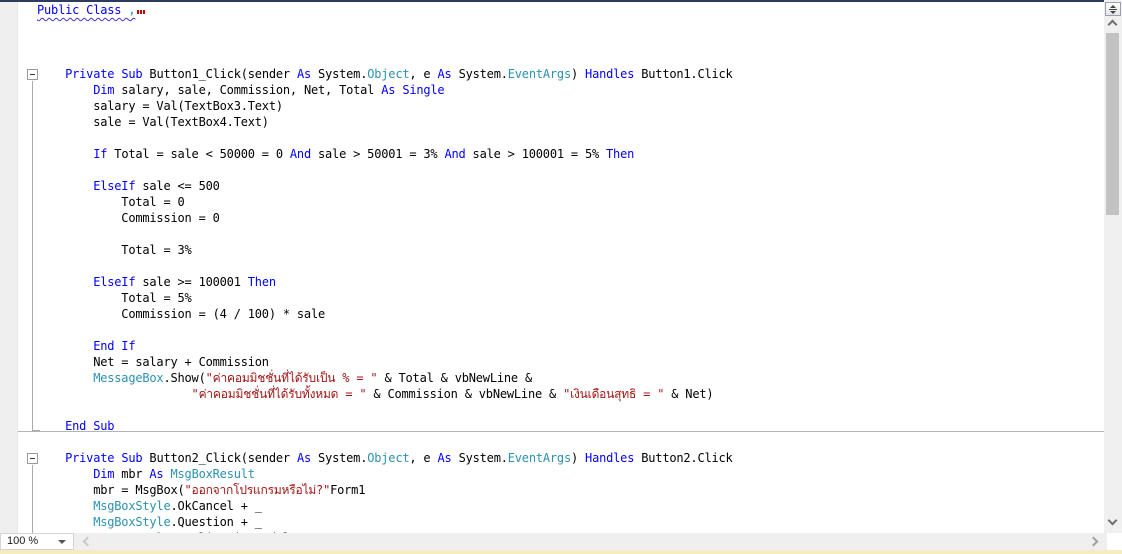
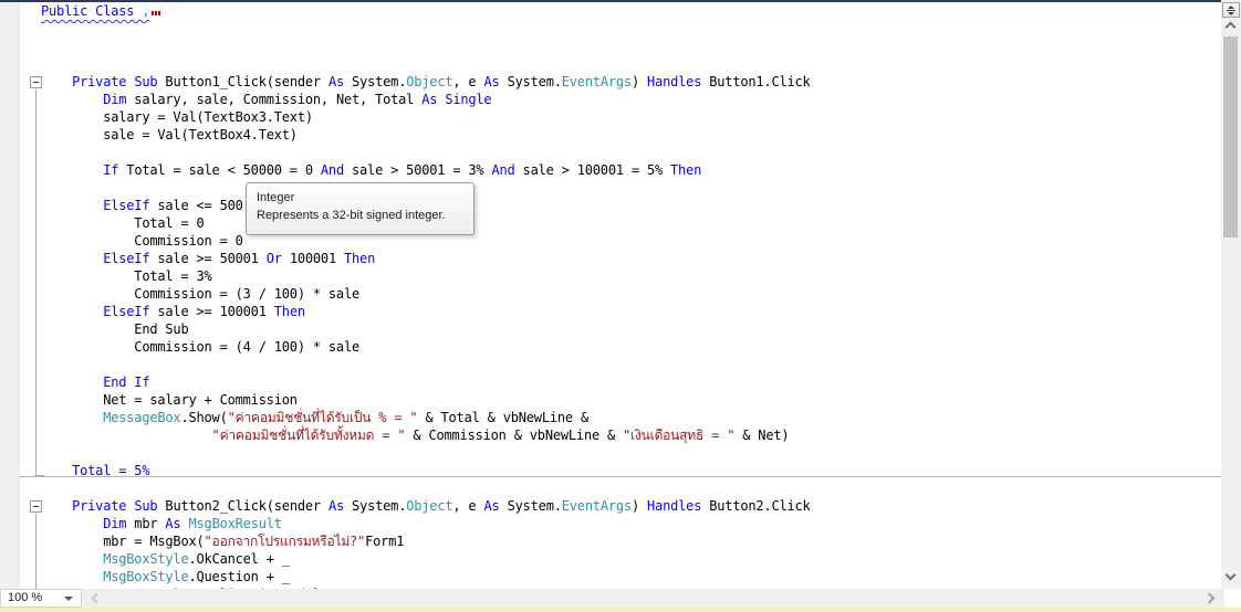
  Public Class ,
  Private Sub Button1_Click(sender As System.Object, e As System.EventArgs) Handles Button1.Click
  Dim salary, sale, Commission, Net, Total As Single
  salary = Val(TextBox3.Text)
  sale = Val(TextBox4.Text)
  If Total = sale < 50000 = 0 And sale > 50001 = 3% And sale > 100001 = 5% Then
  ElseIf sale <= 500
  Total = 0
  Commission = 0
+ ElseIf sale >= 50001 Or 100001 Then
  Total = 3%
+ Commission = (3 / 100) * sale
  ElseIf sale >= 100001 Then
- Total = 5%
+ End Sub
  Commission = (4 / 100) * sale
  End If
  Net = salary + Commission
  MessageBox.Show("ค่าคอมมิชชั่นที่ได้รับเป็น % = " & Total & vbNewLine &
  "ค่าคอมมิชชั่นที่ได้รับทั้งหมด = " & Commission & vbNewLine & "เงินเดือนสุทธิ = " & Net)
- End Sub
+ Total = 5%
  Private Sub Button2_Click(sender As System.Object, e As System.EventArgs) Handles Button2.Click
  Dim mbr As MsgBoxResult
  mbr = MsgBox("ออกจากโปรแกรมหรือไม่?"Form1
  MsgBoxStyle.OkCancel + _
  MsgBoxStyle.Question + _
+ Integer
+ Represents a 32-bit signed integer.
  100 %
